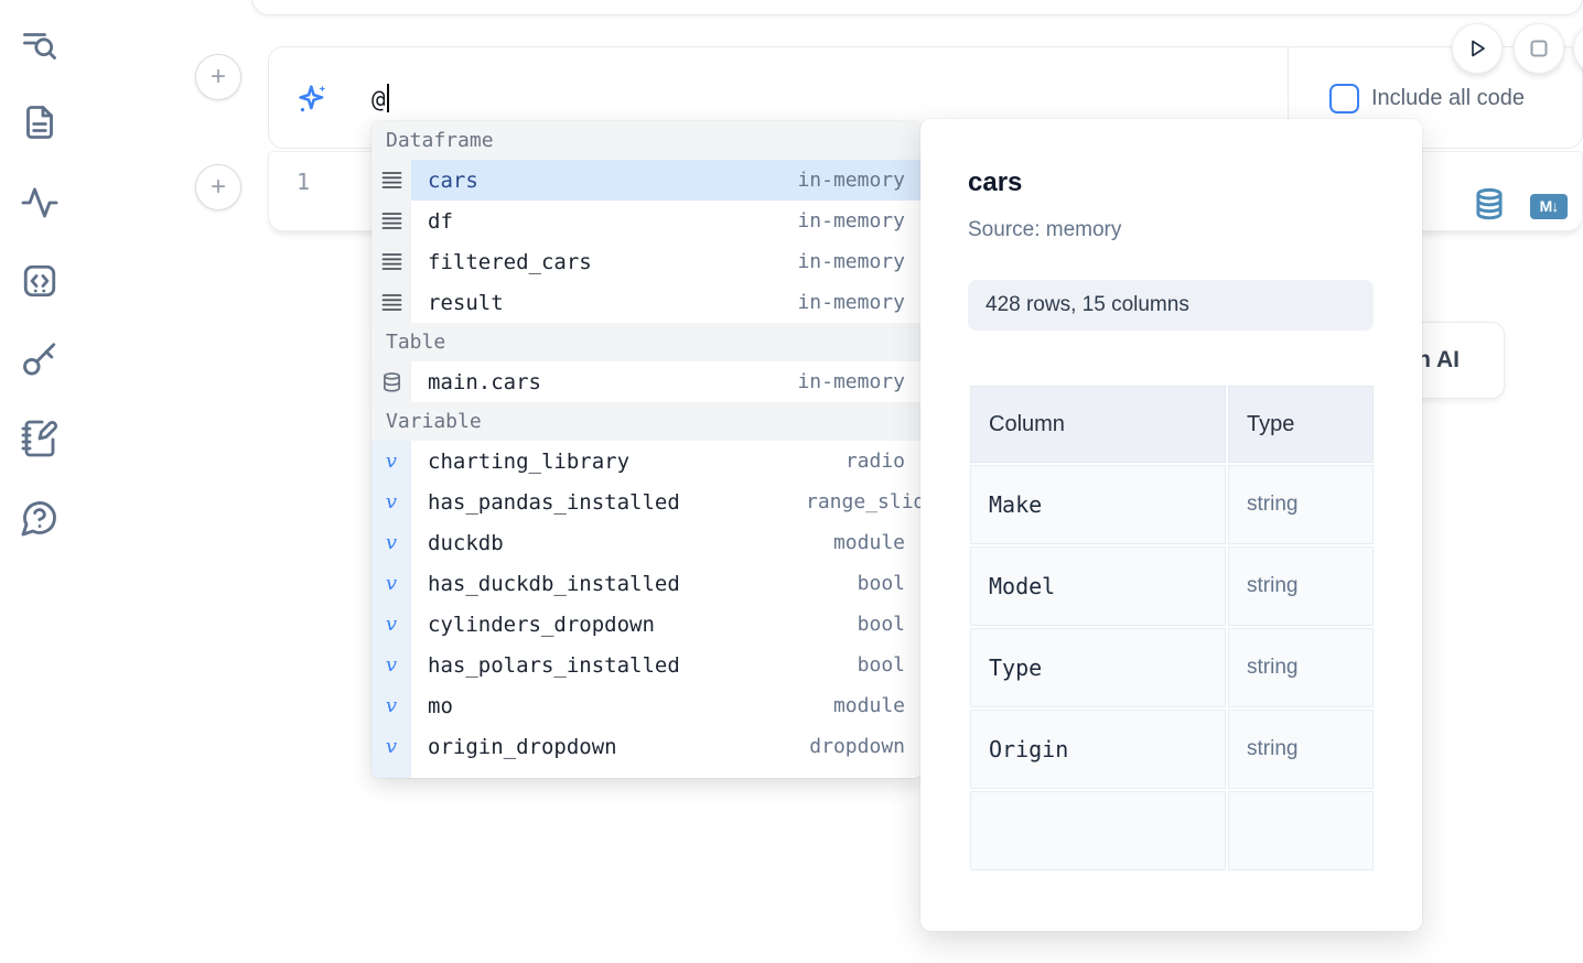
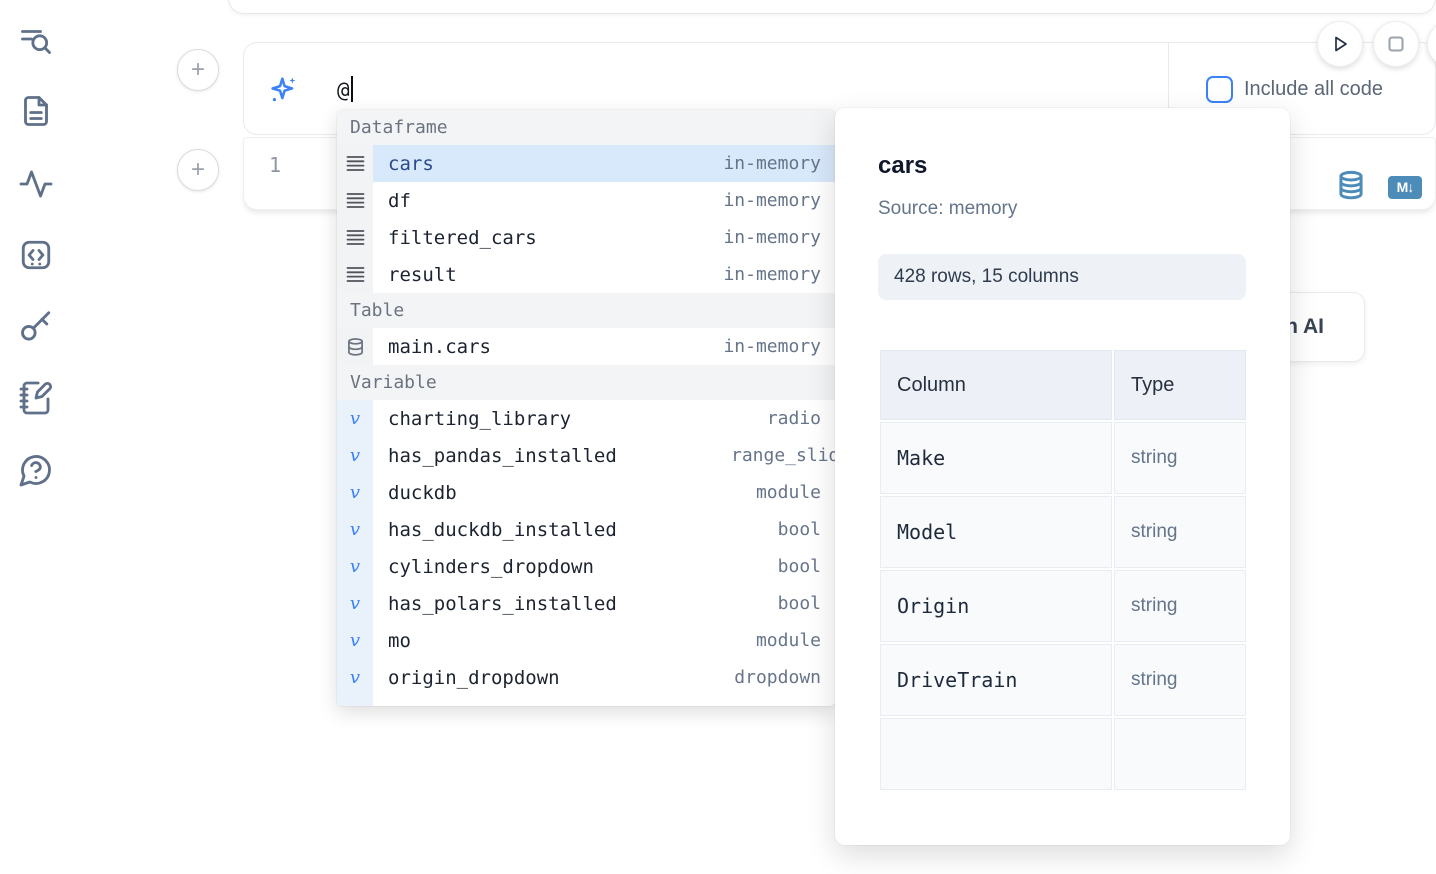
  +
  +
  @
  Include all code
  1
  M↓
  Dataframe
  cars
  in-memory
  df
  in-memory
  filtered_cars
  in-memory
  result
  in-memory
  Table
  main.cars
  in-memory
  Variable
  v
  charting_library
  radio
  v
  has_pandas_installed
  range_slid
  v
  duckdb
  module
  v
  has_duckdb_installed
  bool
  v
  cylinders_dropdown
  bool
  v
  has_polars_installed
  bool
  v
  mo
  module
  v
  origin_dropdown
  dropdown
  cars
  Source: memory
  428 rows, 15 columns
  Column	Type
  Make	string
  Model	string
- Type	string
  Origin	string
+ DriveTrain	string
